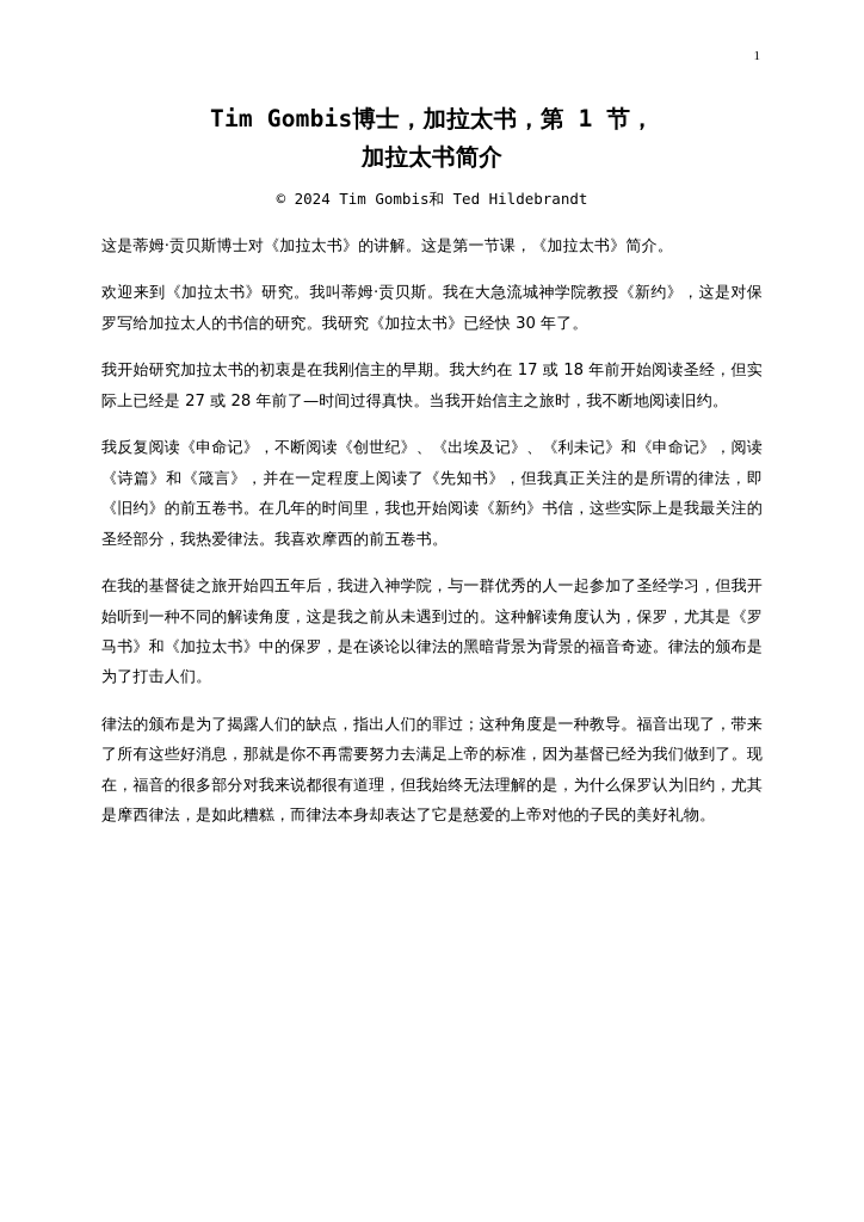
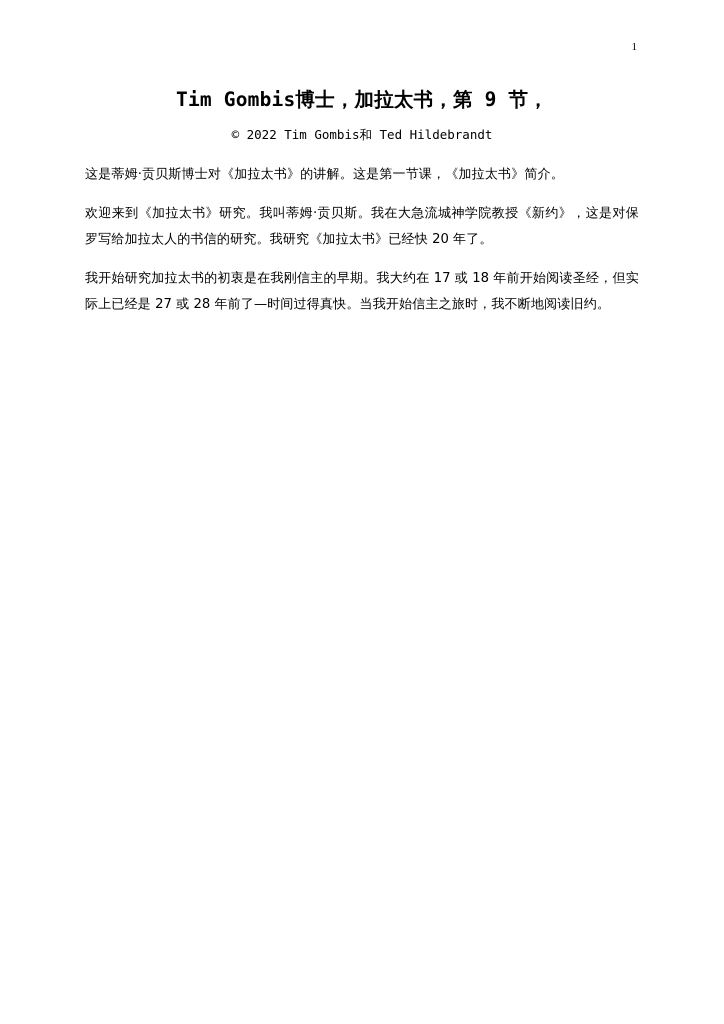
  1
- Tim Gombis博士，加拉太书，第 1 节，
+ Tim Gombis博士，加拉太书，第 9 节，
- 加拉太书简介
- © 2024 Tim Gombis和 Ted Hildebrandt
+ © 2022 Tim Gombis和 Ted Hildebrandt
  这是蒂姆·贡贝斯博士对《加拉太书》的讲解。这是第一节课，《加拉太书》简介。
- 欢迎来到《加拉太书》研究。我叫蒂姆·贡贝斯。我在大急流城神学院教授《新约》，这是对保罗写给加拉太人的书信的研究。我研究《加拉太书》已经快 30 年了。
+ 欢迎来到《加拉太书》研究。我叫蒂姆·贡贝斯。我在大急流城神学院教授《新约》，这是对保罗写给加拉太人的书信的研究。我研究《加拉太书》已经快 20 年了。
  我开始研究加拉太书的初衷是在我刚信主的早期。我大约在 17 或 18 年前开始阅读圣经，但实际上已经是 27 或 28 年前了—时间过得真快。当我开始信主之旅时，我不断地阅读旧约。
- 我反复阅读《申命记》，不断阅读《创世纪》、《出埃及记》、《利未记》和《申命记》，阅读《诗篇》和《箴言》，并在一定程度上阅读了《先知书》，但我真正关注的是所谓的律法，即《旧约》的前五卷书。在几年的时间里，我也开始阅读《新约》书信，这些实际上是我最关注的圣经部分，我热爱律法。我喜欢摩西的前五卷书。
- 在我的基督徒之旅开始四五年后，我进入神学院，与一群优秀的人一起参加了圣经学习，但我开始听到一种不同的解读角度，这是我之前从未遇到过的。这种解读角度认为，保罗，尤其是《罗马书》和《加拉太书》中的保罗，是在谈论以律法的黑暗背景为背景的福音奇迹。律法的颁布是为了打击人们。
- 律法的颁布是为了揭露人们的缺点，指出人们的罪过；这种角度是一种教导。福音出现了，带来了所有这些好消息，那就是你不再需要努力去满足上帝的标准，因为基督已经为我们做到了。现在，福音的很多部分对我来说都很有道理，但我始终无法理解的是，为什么保罗认为旧约，尤其是摩西律法，是如此糟糕，而律法本身却表达了它是慈爱的上帝对他的子民的美好礼物。
